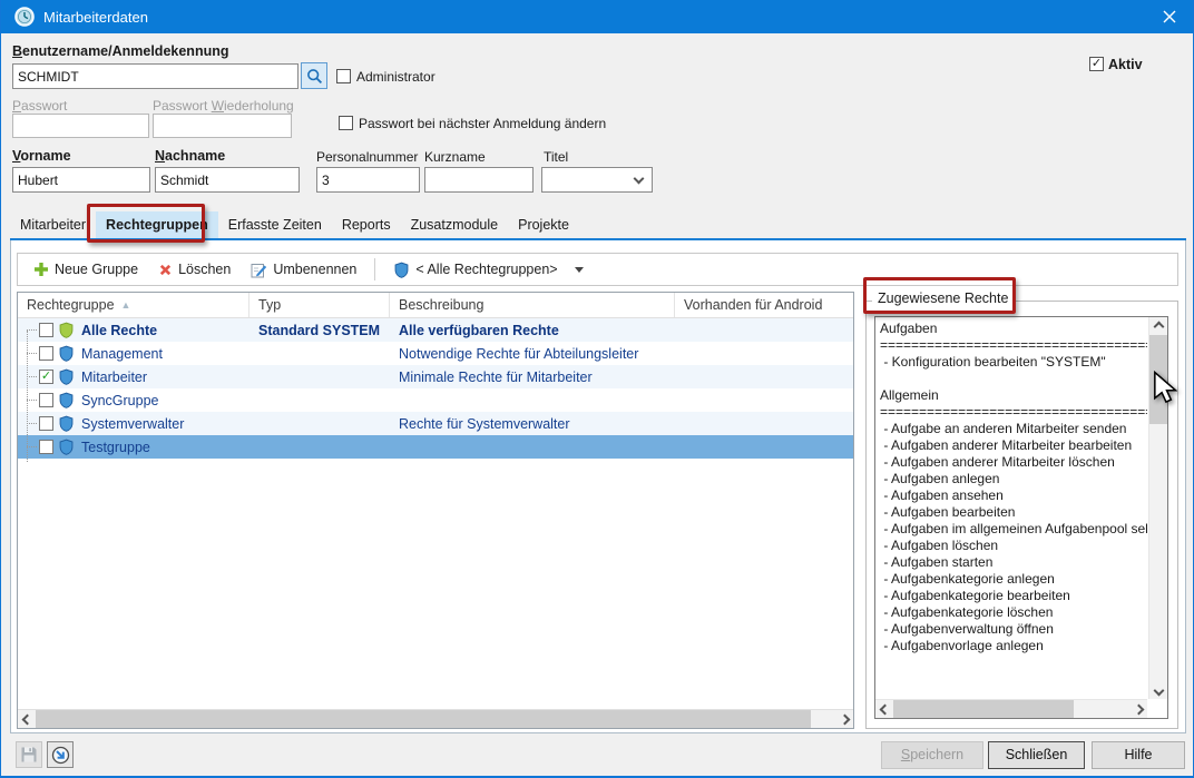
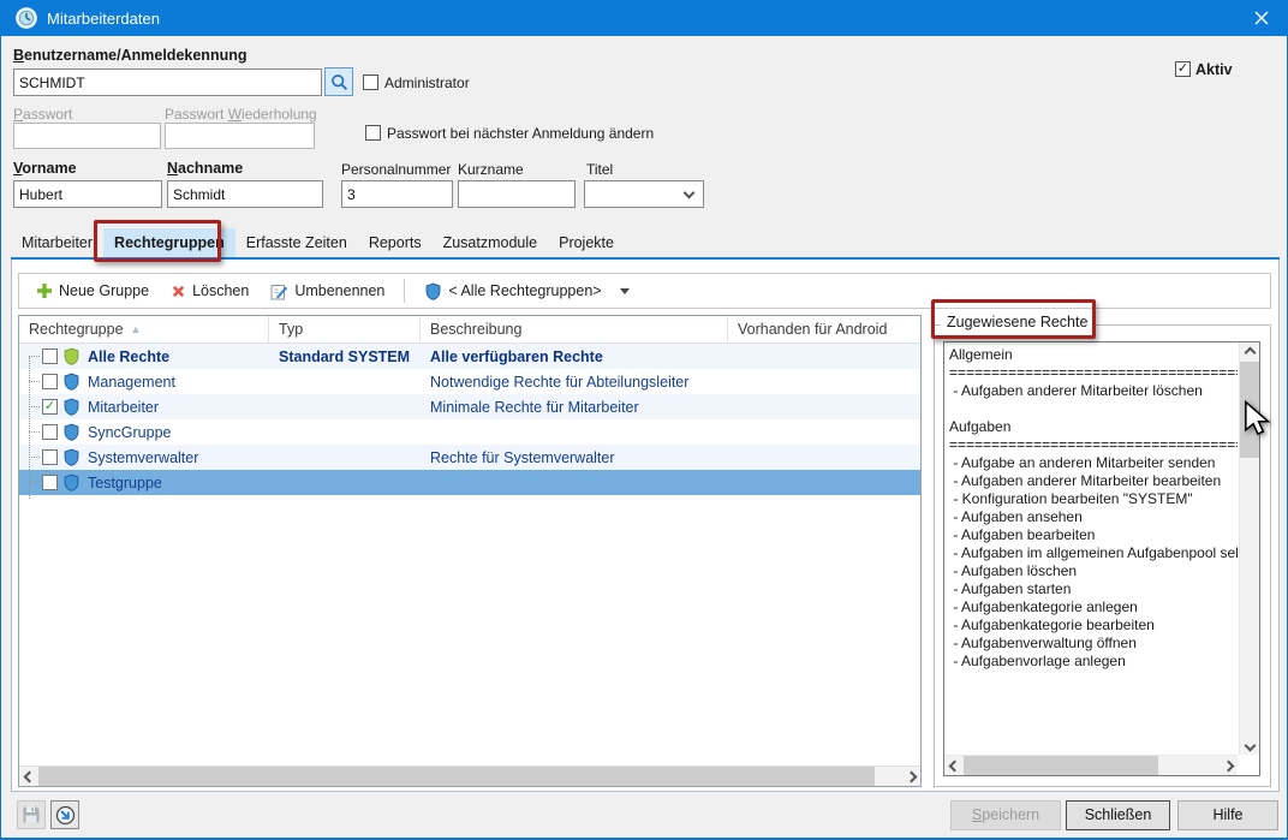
  Mitarbeiterdaten
  Benutzername/Anmeldekennung
  SCHMIDT
  Administrator
  ✓
  Aktiv
  Passwort
  Passwort Wiederholung
  Passwort bei nächster Anmeldung ändern
  Vorname
  Nachname
  Personalnummer
  Kurzname
  Titel
  Hubert
  Schmidt
  3
  Mitarbeiter
  Rechtegruppen
  Erfasste Zeiten
  Reports
  Zusatzmodule
  Projekte
  Neue Gruppe
  Löschen
  Umbenennen
  < Alle Rechtegruppen>
  Rechtegruppe
  ▲
  Typ
  Beschreibung
  Vorhanden für Android
  Alle Rechte
  Standard SYSTEM
  Alle verfügbaren Rechte
  Management
  Notwendige Rechte für Abteilungsleiter
  ✓
  Mitarbeiter
  Minimale Rechte für Mitarbeiter
  SyncGruppe
  Systemverwalter
  Rechte für Systemverwalter
  Testgruppe
  Zugewiesene Rechte
- Aufgaben
+ Allgemein
  ==================================
- - Konfiguration bearbeiten "SYSTEM"
+ - Aufgaben anderer Mitarbeiter löschen
- Allgemein
+ Aufgaben
  ==================================
  - Aufgabe an anderen Mitarbeiter senden
  - Aufgaben anderer Mitarbeiter bearbeiten
- - Aufgaben anderer Mitarbeiter löschen
+ - Konfiguration bearbeiten "SYSTEM"
- - Aufgaben anlegen
  - Aufgaben ansehen
  - Aufgaben bearbeiten
  - Aufgaben im allgemeinen Aufgabenpool se
  - Aufgaben löschen
  - Aufgaben starten
  - Aufgabenkategorie anlegen
  - Aufgabenkategorie bearbeiten
- - Aufgabenkategorie löschen
  - Aufgabenverwaltung öffnen
  - Aufgabenvorlage anlegen
  Speichern
  Schließen
  Hilfe
